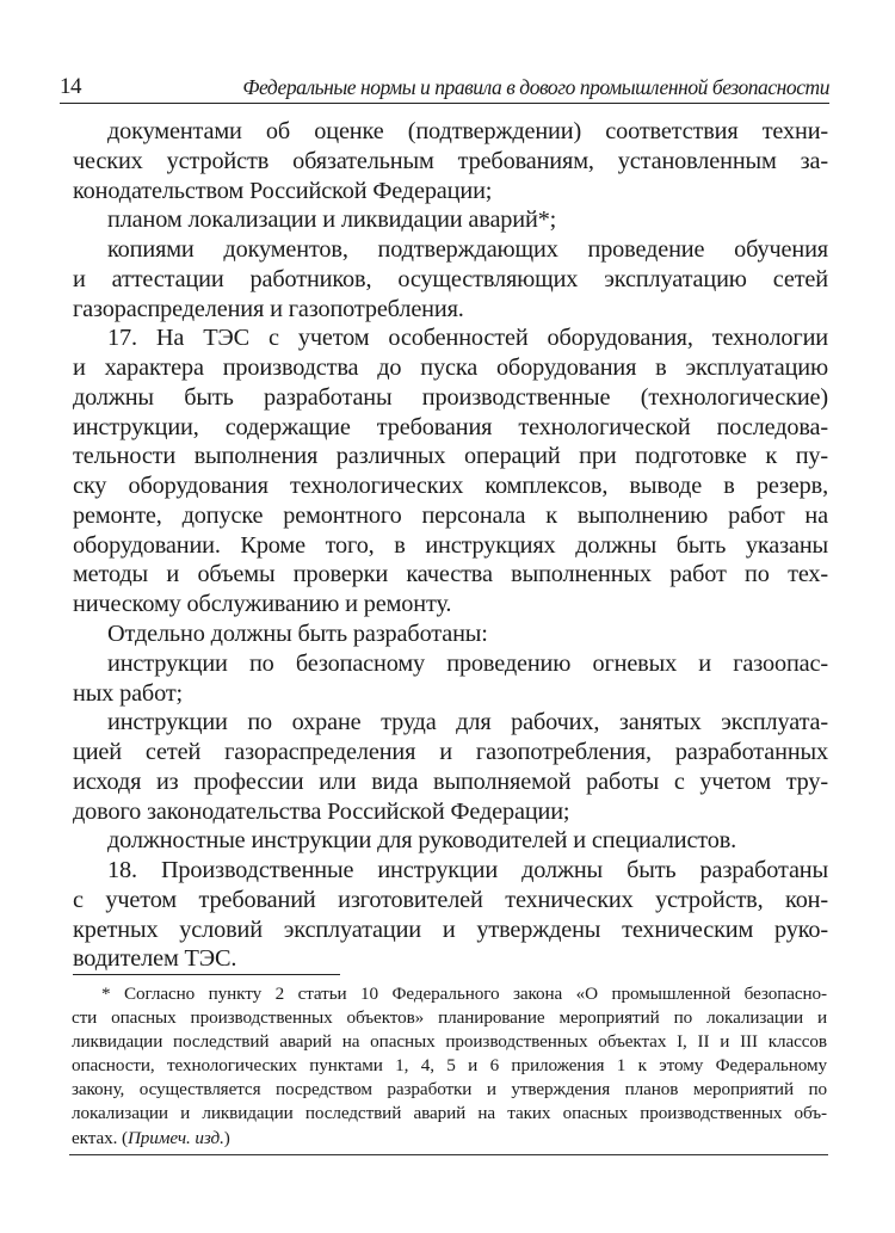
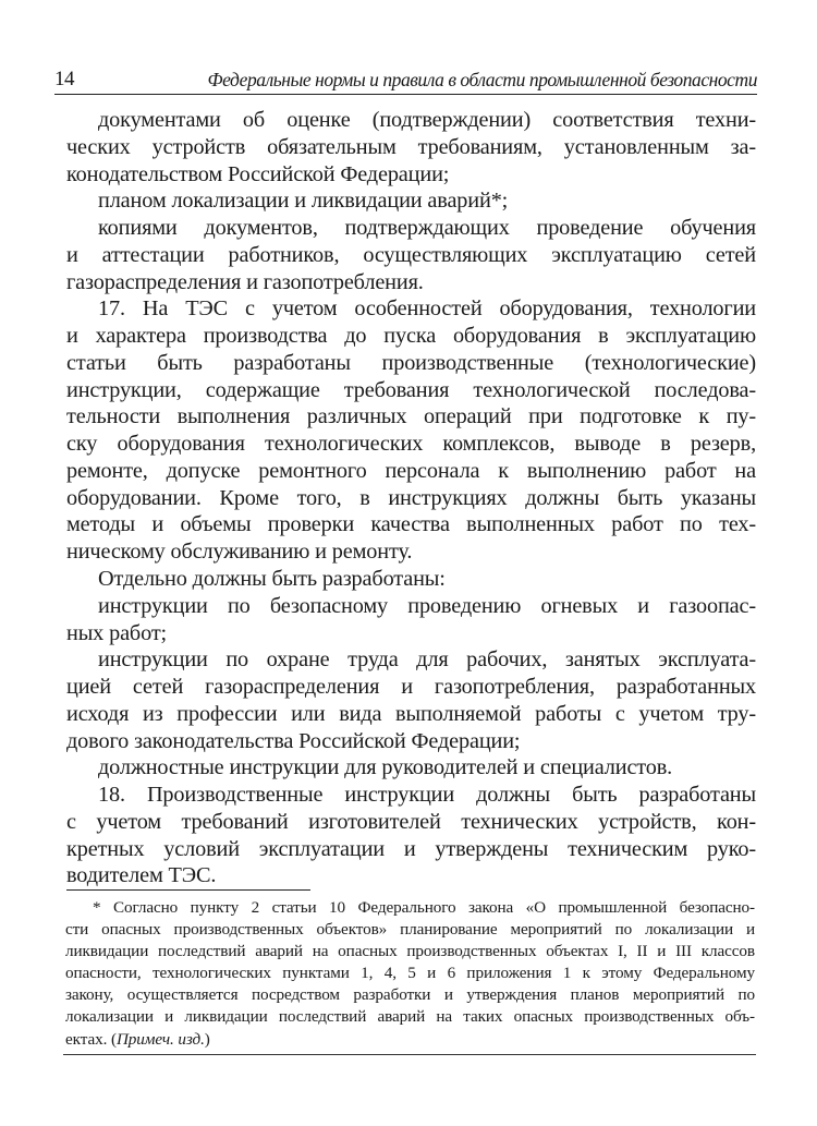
  14
- Федеральные нормы и правила в дового промышленной безопасности
+ Федеральные нормы и правила в области промышленной безопасности
  документами об оценке (подтверждении) соответствия техни-
  ческих устройств обязательным требованиям, установленным за-
  конодательством Российской Федерации;
  планом локализации и ликвидации аварий*;
  копиями документов, подтверждающих проведение обучения
  и аттестации работников, осуществляющих эксплуатацию сетей
  газораспределения и газопотребления.
  17. На ТЭС с учетом особенностей оборудования, технологии
  и характера производства до пуска оборудования в эксплуатацию
- должны быть разработаны производственные (технологические)
+ статьи быть разработаны производственные (технологические)
  инструкции, содержащие требования технологической последова-
  тельности выполнения различных операций при подготовке к пу-
  ску оборудования технологических комплексов, выводе в резерв,
  ремонте, допуске ремонтного персонала к выполнению работ на
  оборудовании. Кроме того, в инструкциях должны быть указаны
  методы и объемы проверки качества выполненных работ по тех-
  ническому обслуживанию и ремонту.
  Отдельно должны быть разработаны:
  инструкции по безопасному проведению огневых и газоопас-
  ных работ;
  инструкции по охране труда для рабочих, занятых эксплуата-
  цией сетей газораспределения и газопотребления, разработанных
  исходя из профессии или вида выполняемой работы с учетом тру-
  дового законодательства Российской Федерации;
  должностные инструкции для руководителей и специалистов.
  18. Производственные инструкции должны быть разработаны
  с учетом требований изготовителей технических устройств, кон-
  кретных условий эксплуатации и утверждены техническим руко-
  водителем ТЭС.
  * Согласно пункту 2 статьи 10 Федерального закона «О промышленной безопасно-
  сти опасных производственных объектов» планирование мероприятий по локализации и
  ликвидации последствий аварий на опасных производственных объектах I, II и III классов
  опасности, технологических пунктами 1, 4, 5 и 6 приложения 1 к этому Федеральному
  закону, осуществляется посредством разработки и утверждения планов мероприятий по
  локализации и ликвидации последствий аварий на таких опасных производственных объ-
  ектах. (Примеч. изд.)
